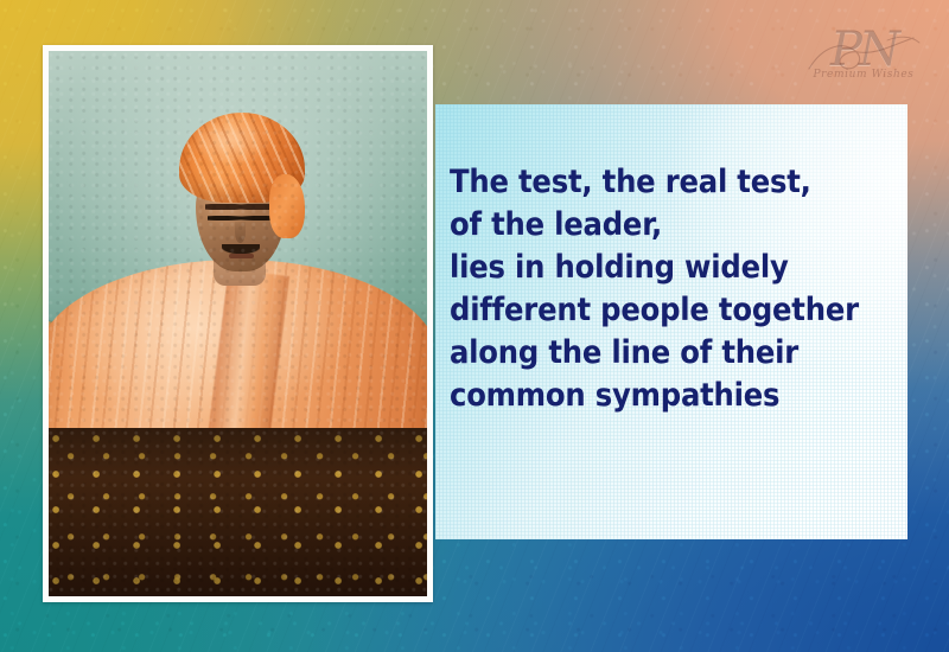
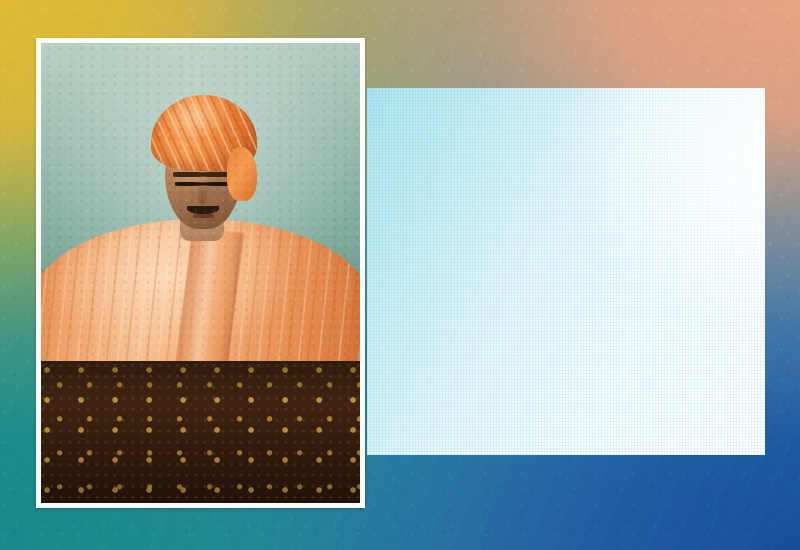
- PN
- Premium Wishes
- The test, the real test,
- of the leader,
- lies in holding widely
- different people together
- along the line of their
- common sympathies
